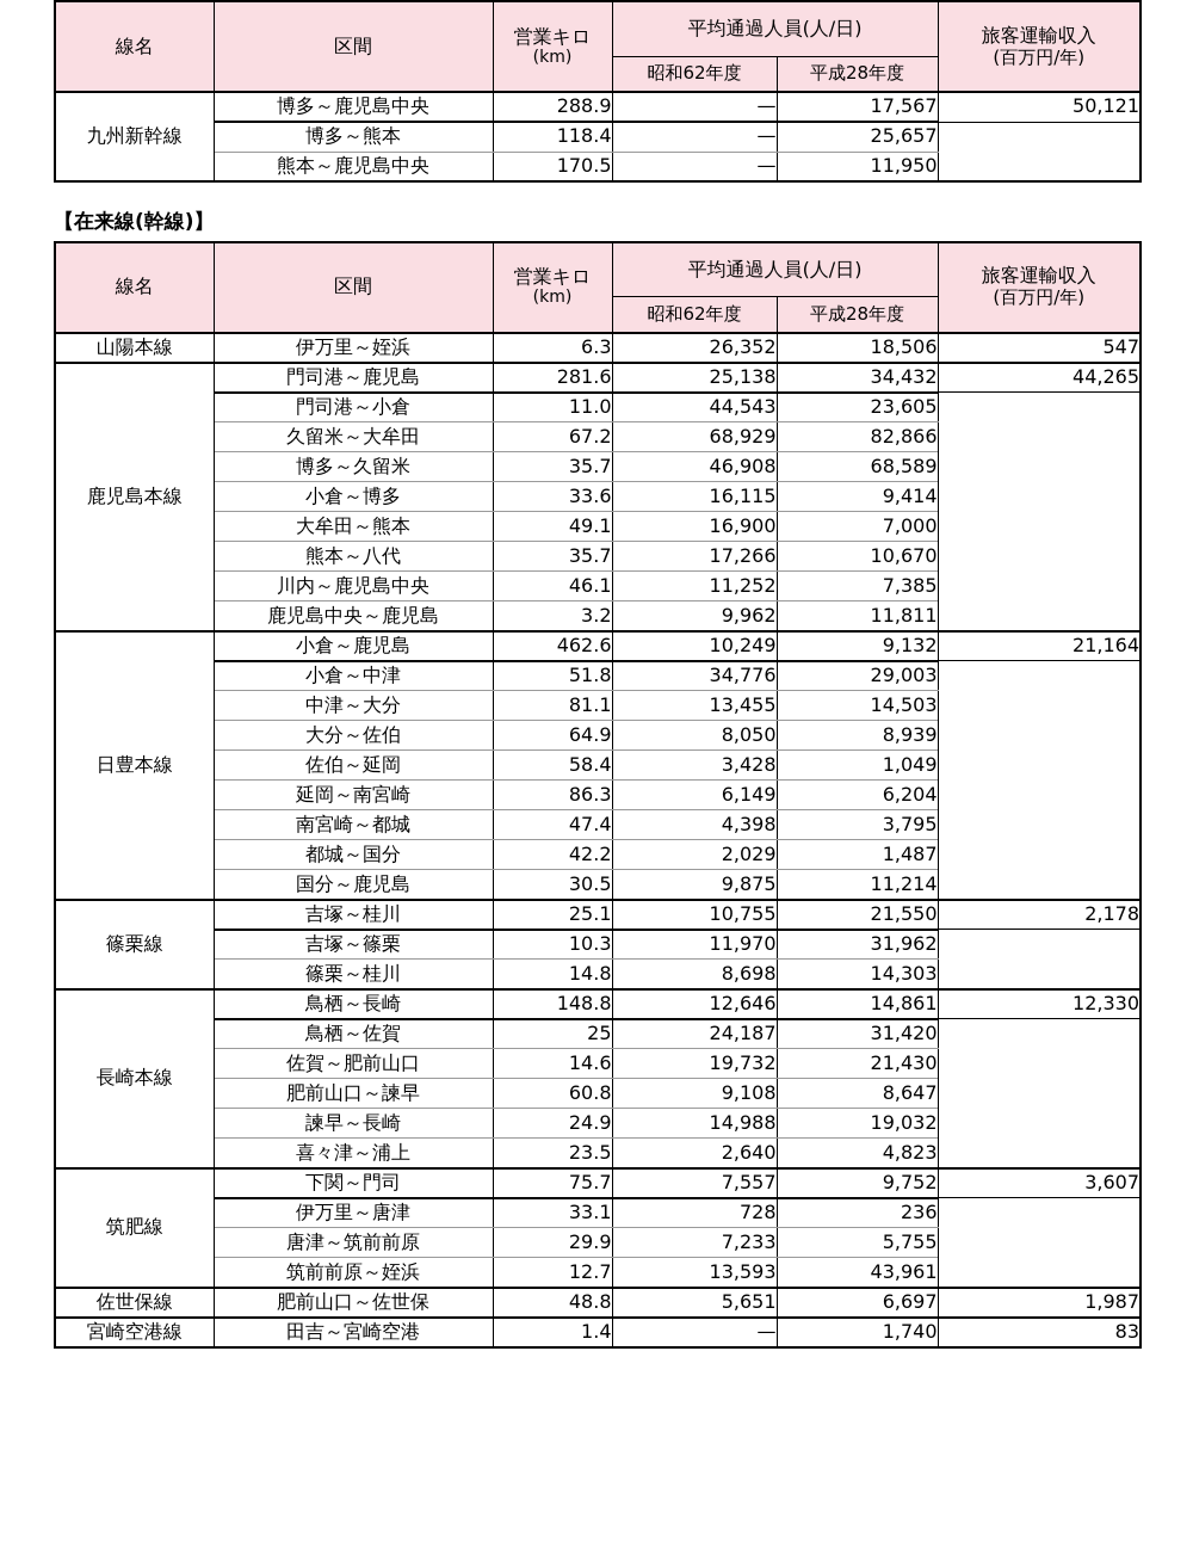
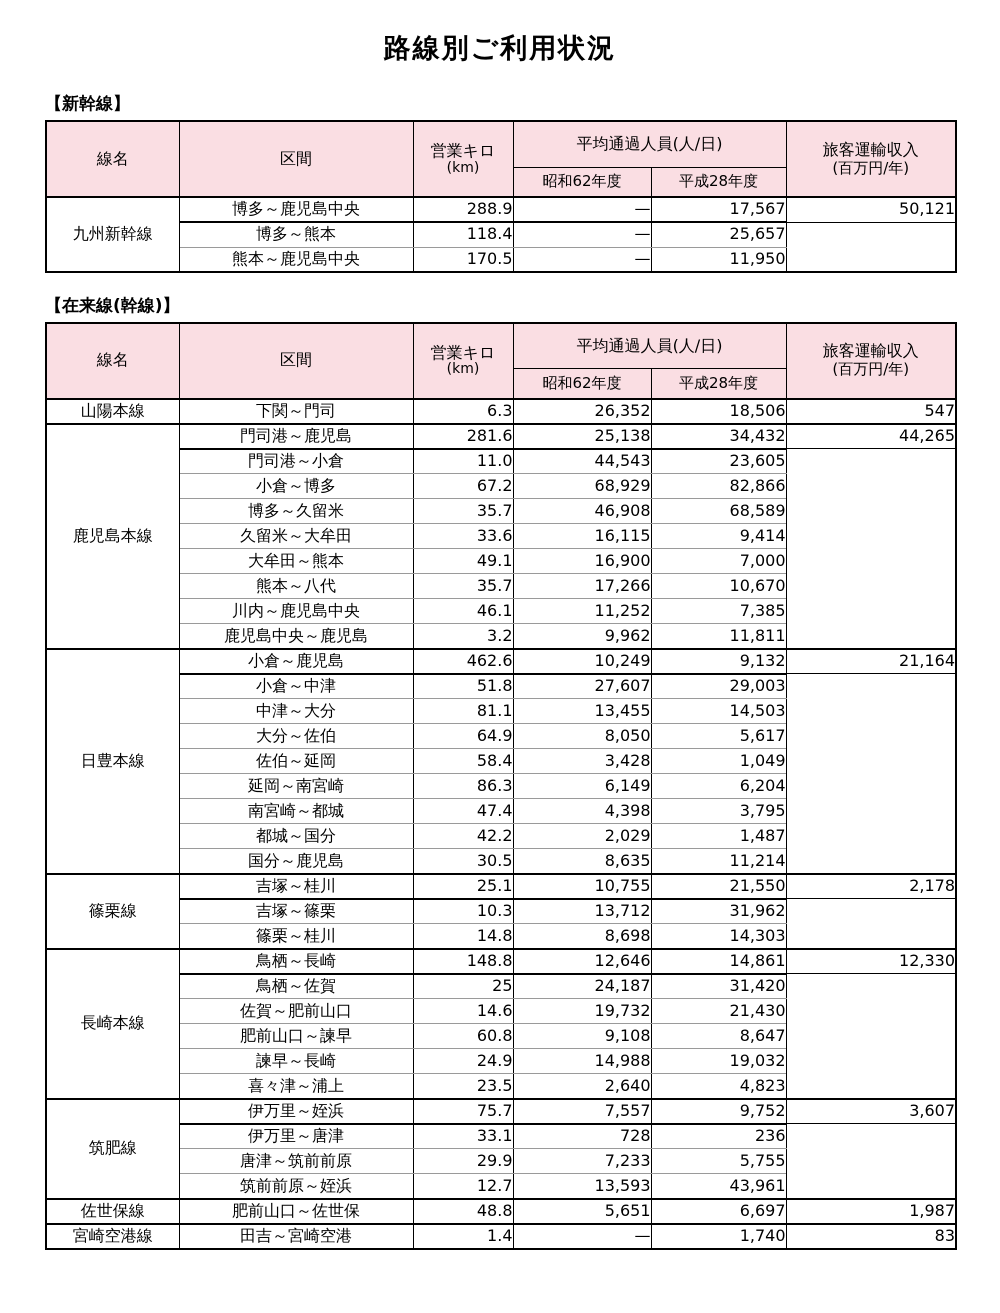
+ 路線別ご利用状況
+ 【新幹線】
  線名	区間	営業キロ (km)	平均通過人員(人/日)	旅客運輸収入 (百万円/年)
  昭和62年度	平成28年度
  九州新幹線	博多～鹿児島中央	288.9	—	17,567	50,121
  博多～熊本	118.4	—	25,657
  熊本～鹿児島中央	170.5	—	11,950
  【在来線(幹線)】
  線名	区間	営業キロ (km)	平均通過人員(人/日)	旅客運輸収入 (百万円/年)
  昭和62年度	平成28年度
- 山陽本線	伊万里～姪浜	6.3	26,352	18,506	547
+ 山陽本線	下関～門司	6.3	26,352	18,506	547
  鹿児島本線	門司港～鹿児島	281.6	25,138	34,432	44,265
  門司港～小倉	11.0	44,543	23,605
- 久留米～大牟田	67.2	68,929	82,866
+ 小倉～博多	67.2	68,929	82,866
  博多～久留米	35.7	46,908	68,589
- 小倉～博多	33.6	16,115	9,414
+ 久留米～大牟田	33.6	16,115	9,414
  大牟田～熊本	49.1	16,900	7,000
  熊本～八代	35.7	17,266	10,670
  川内～鹿児島中央	46.1	11,252	7,385
  鹿児島中央～鹿児島	3.2	9,962	11,811
  日豊本線	小倉～鹿児島	462.6	10,249	9,132	21,164
- 小倉～中津	51.8	34,776	29,003
+ 小倉～中津	51.8	27,607	29,003
  中津～大分	81.1	13,455	14,503
- 大分～佐伯	64.9	8,050	8,939
+ 大分～佐伯	64.9	8,050	5,617
  佐伯～延岡	58.4	3,428	1,049
  延岡～南宮崎	86.3	6,149	6,204
  南宮崎～都城	47.4	4,398	3,795
  都城～国分	42.2	2,029	1,487
- 国分～鹿児島	30.5	9,875	11,214
+ 国分～鹿児島	30.5	8,635	11,214
  篠栗線	吉塚～桂川	25.1	10,755	21,550	2,178
- 吉塚～篠栗	10.3	11,970	31,962
+ 吉塚～篠栗	10.3	13,712	31,962
  篠栗～桂川	14.8	8,698	14,303
  長崎本線	鳥栖～長崎	148.8	12,646	14,861	12,330
  鳥栖～佐賀	25	24,187	31,420
  佐賀～肥前山口	14.6	19,732	21,430
  肥前山口～諫早	60.8	9,108	8,647
  諫早～長崎	24.9	14,988	19,032
  喜々津～浦上	23.5	2,640	4,823
- 筑肥線	下関～門司	75.7	7,557	9,752	3,607
+ 筑肥線	伊万里～姪浜	75.7	7,557	9,752	3,607
  伊万里～唐津	33.1	728	236
  唐津～筑前前原	29.9	7,233	5,755
  筑前前原～姪浜	12.7	13,593	43,961
  佐世保線	肥前山口～佐世保	48.8	5,651	6,697	1,987
  宮崎空港線	田吉～宮崎空港	1.4	—	1,740	83
